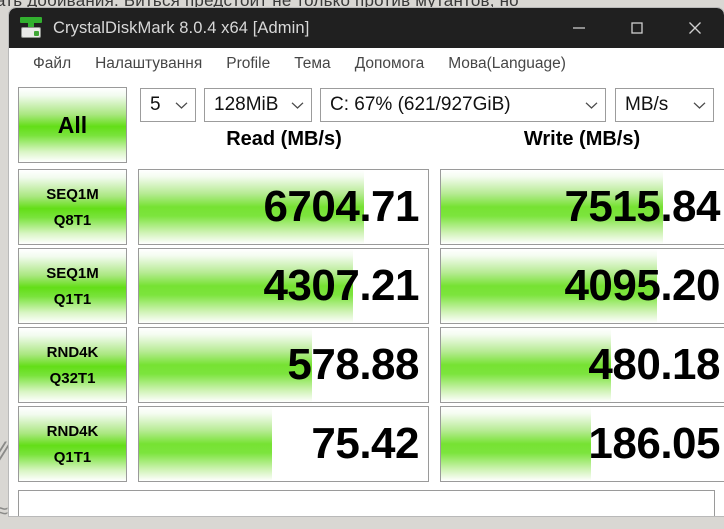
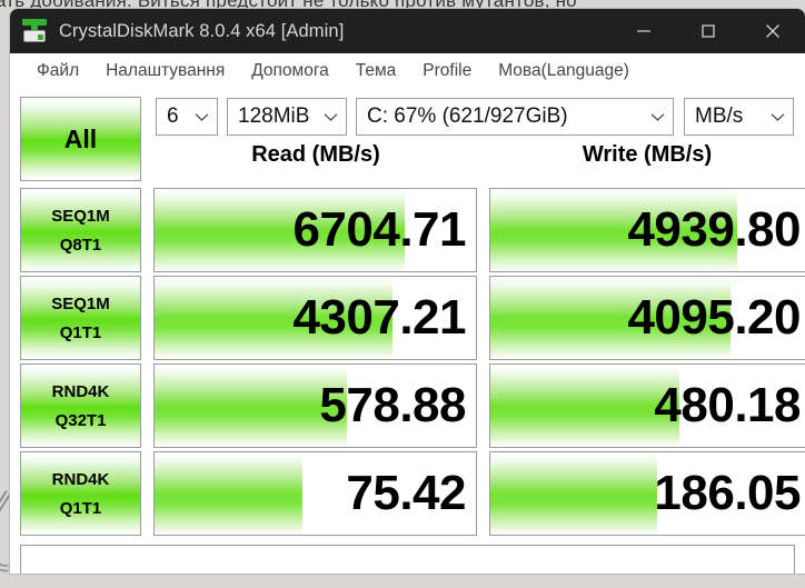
  ать добивания. Биться предстоит не только против мутантов, но
  ⁄⁄
  ≈
  CrystalDiskMark 8.0.4 x64 [Admin]
  Файл
  Налаштування
- Profile
+ Допомога
  Тема
- Допомога
+ Profile
  Мова(Language)
  All
- 5
+ 6
  128MiB
  C: 67% (621/927GiB)
  MB/s
  Read (MB/s)
  Write (MB/s)
  SEQ1M
  Q8T1
  6704.71
- 7515.84
+ 4939.80
  SEQ1M
  Q1T1
  4307.21
  4095.20
  RND4K
  Q32T1
  578.88
  480.18
  RND4K
  Q1T1
  75.42
  186.05
